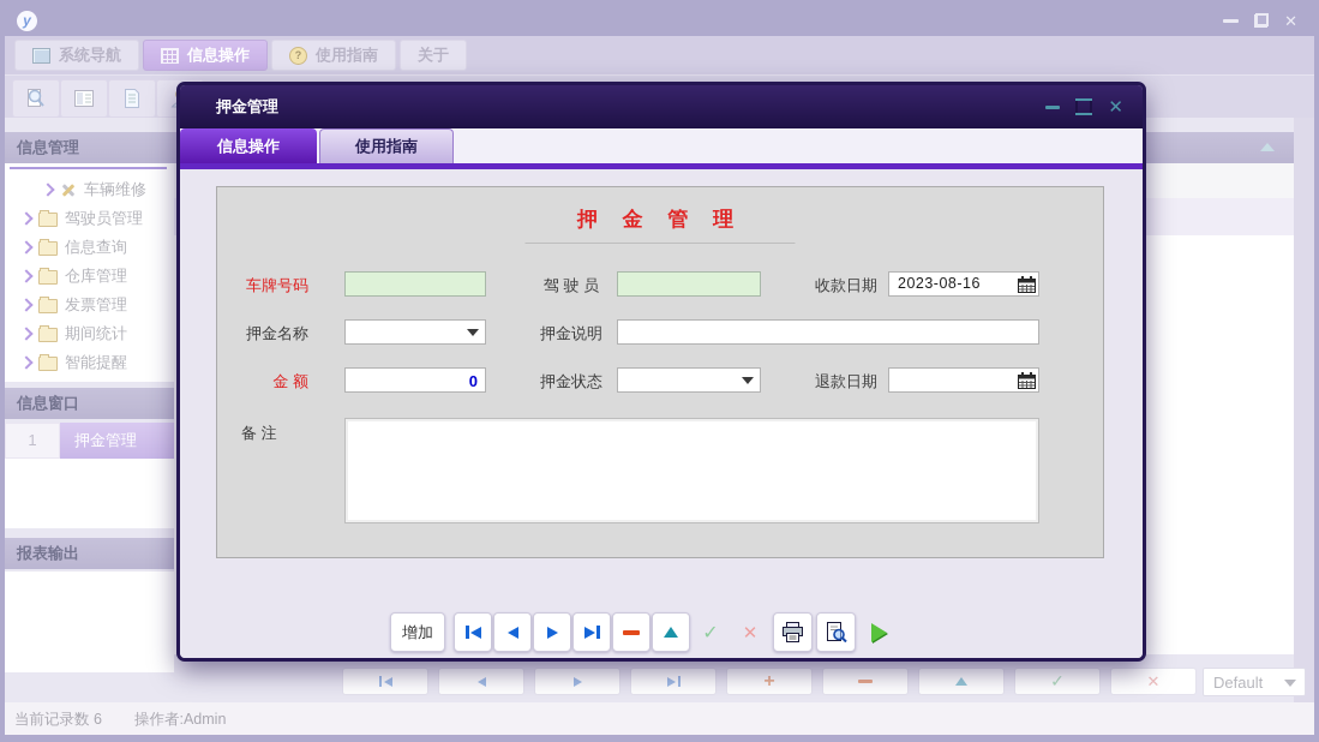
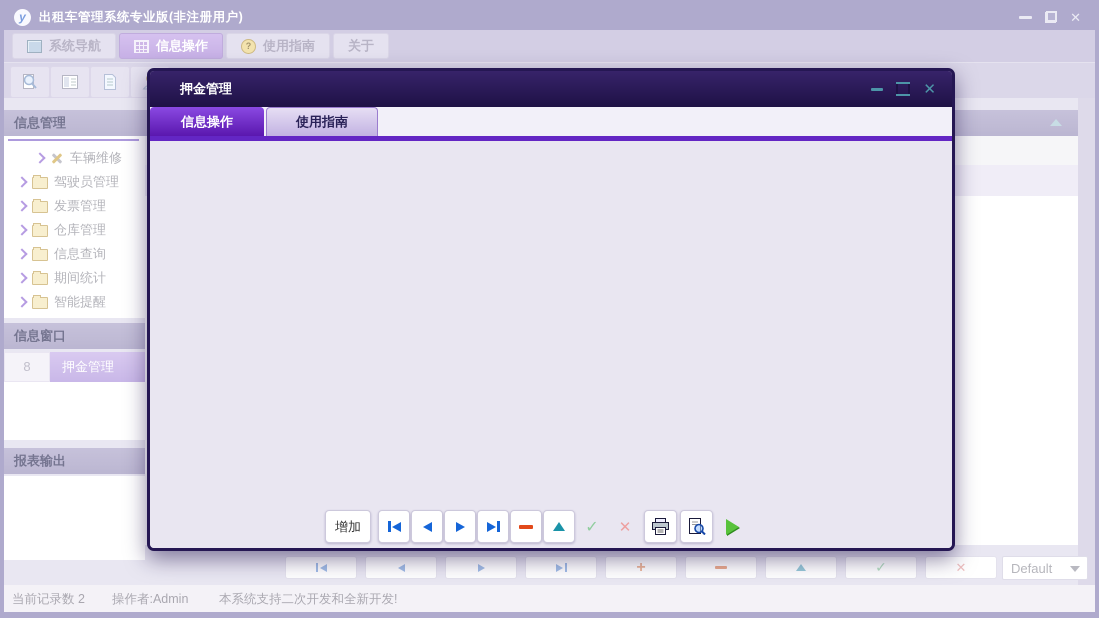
  y
+ 出租车管理系统专业版(非注册用户)
  ✕
  系统导航
  信息操作
  使用指南
  关于
  信息管理
  车辆维修
  驾驶员管理
- 信息查询
+ 发票管理
  仓库管理
- 发票管理
+ 信息查询
  期间统计
  智能提醒
  信息窗口
- 1
+ 8
  押金管理
  报表输出
  +
  ✓
  ✕
  Default
- 当前记录数 6
+ 当前记录数 2
  操作者:Admin
+ 本系统支持二次开发和全新开发!
  押金管理
  ✕
  信息操作
  使用指南
- 押 金 管 理
- 车牌号码
- 驾 驶 员
- 收款日期
- 2023-08-16
- 押金名称
- 押金说明
- 金 额
- 0
- 押金状态
- 退款日期
- 备 注
  增加
  ✓
  ✕
